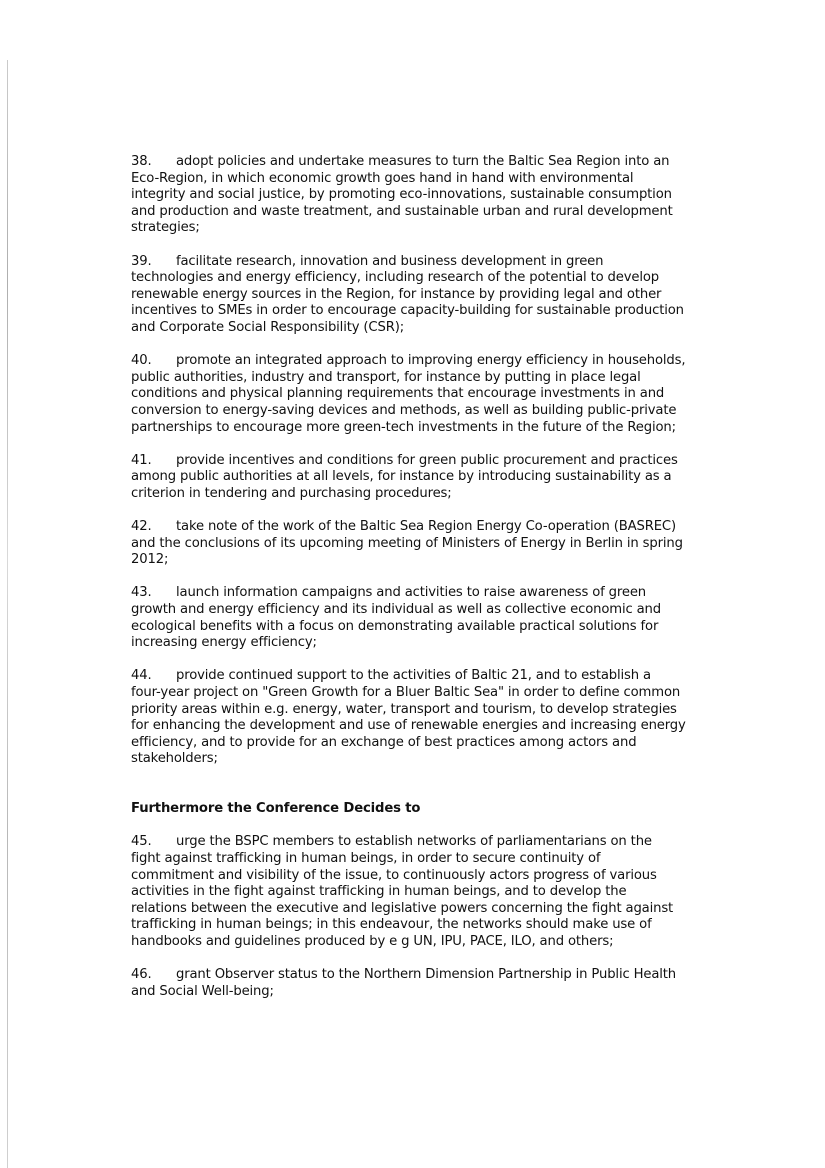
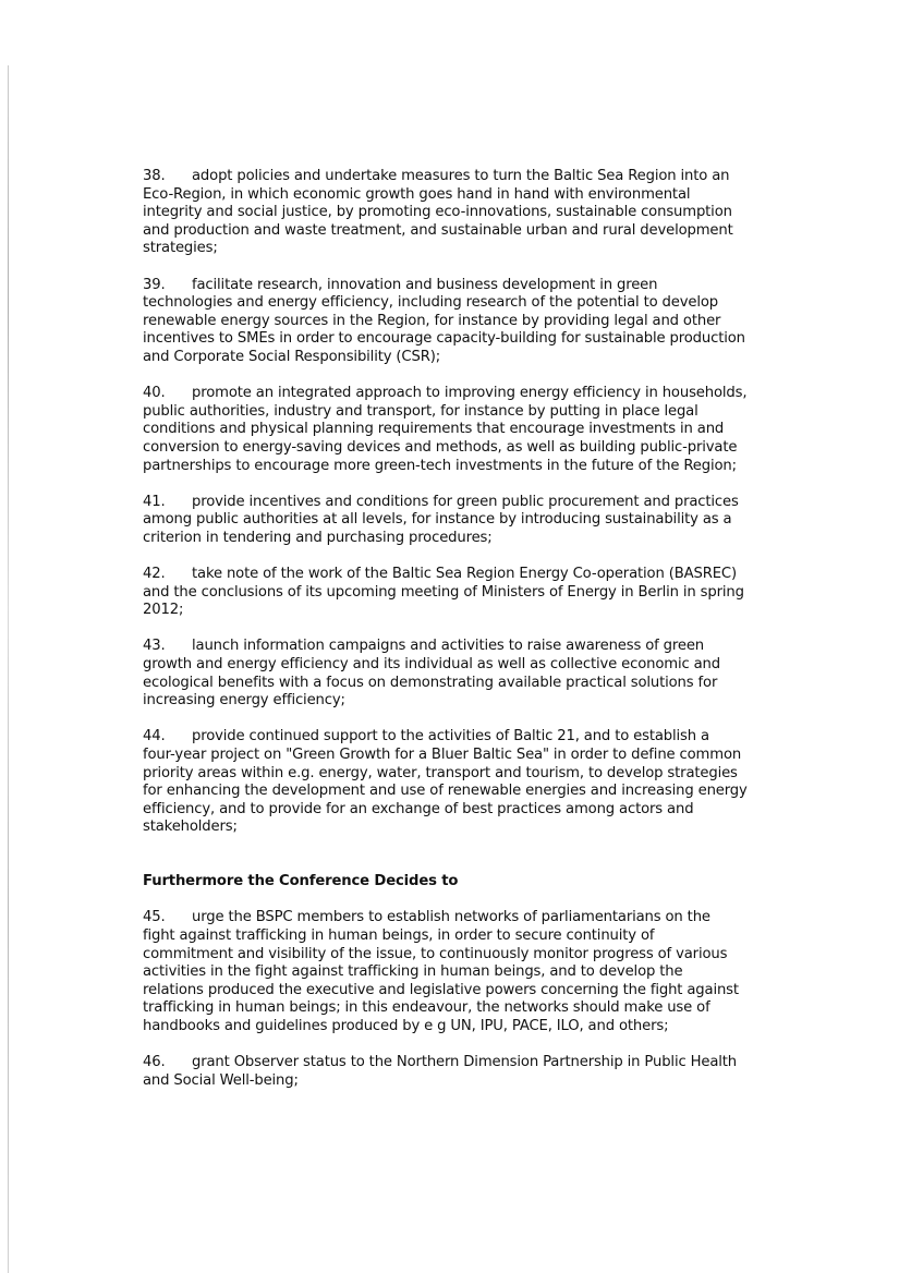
  38. adopt policies and undertake measures to turn the Baltic Sea Region into an
  Eco-Region, in which economic growth goes hand in hand with environmental
  integrity and social justice, by promoting eco-innovations, sustainable consumption
  and production and waste treatment, and sustainable urban and rural development
  strategies;
  39. facilitate research, innovation and business development in green
  technologies and energy efficiency, including research of the potential to develop
  renewable energy sources in the Region, for instance by providing legal and other
  incentives to SMEs in order to encourage capacity-building for sustainable production
  and Corporate Social Responsibility (CSR);
  40. promote an integrated approach to improving energy efficiency in households,
  public authorities, industry and transport, for instance by putting in place legal
  conditions and physical planning requirements that encourage investments in and
  conversion to energy-saving devices and methods, as well as building public-private
  partnerships to encourage more green-tech investments in the future of the Region;
  41. provide incentives and conditions for green public procurement and practices
  among public authorities at all levels, for instance by introducing sustainability as a
  criterion in tendering and purchasing procedures;
  42. take note of the work of the Baltic Sea Region Energy Co-operation (BASREC)
  and the conclusions of its upcoming meeting of Ministers of Energy in Berlin in spring
  2012;
  43. launch information campaigns and activities to raise awareness of green
  growth and energy efficiency and its individual as well as collective economic and
  ecological benefits with a focus on demonstrating available practical solutions for
  increasing energy efficiency;
  44. provide continued support to the activities of Baltic 21, and to establish a
  four-year project on "Green Growth for a Bluer Baltic Sea" in order to define common
  priority areas within e.g. energy, water, transport and tourism, to develop strategies
  for enhancing the development and use of renewable energies and increasing energy
  efficiency, and to provide for an exchange of best practices among actors and
  stakeholders;
  Furthermore the Conference Decides to
  45. urge the BSPC members to establish networks of parliamentarians on the
  fight against trafficking in human beings, in order to secure continuity of
- commitment and visibility of the issue, to continuously actors progress of various
+ commitment and visibility of the issue, to continuously monitor progress of various
  activities in the fight against trafficking in human beings, and to develop the
- relations between the executive and legislative powers concerning the fight against
+ relations produced the executive and legislative powers concerning the fight against
  trafficking in human beings; in this endeavour, the networks should make use of
  handbooks and guidelines produced by e g UN, IPU, PACE, ILO, and others;
  46. grant Observer status to the Northern Dimension Partnership in Public Health
  and Social Well-being;
